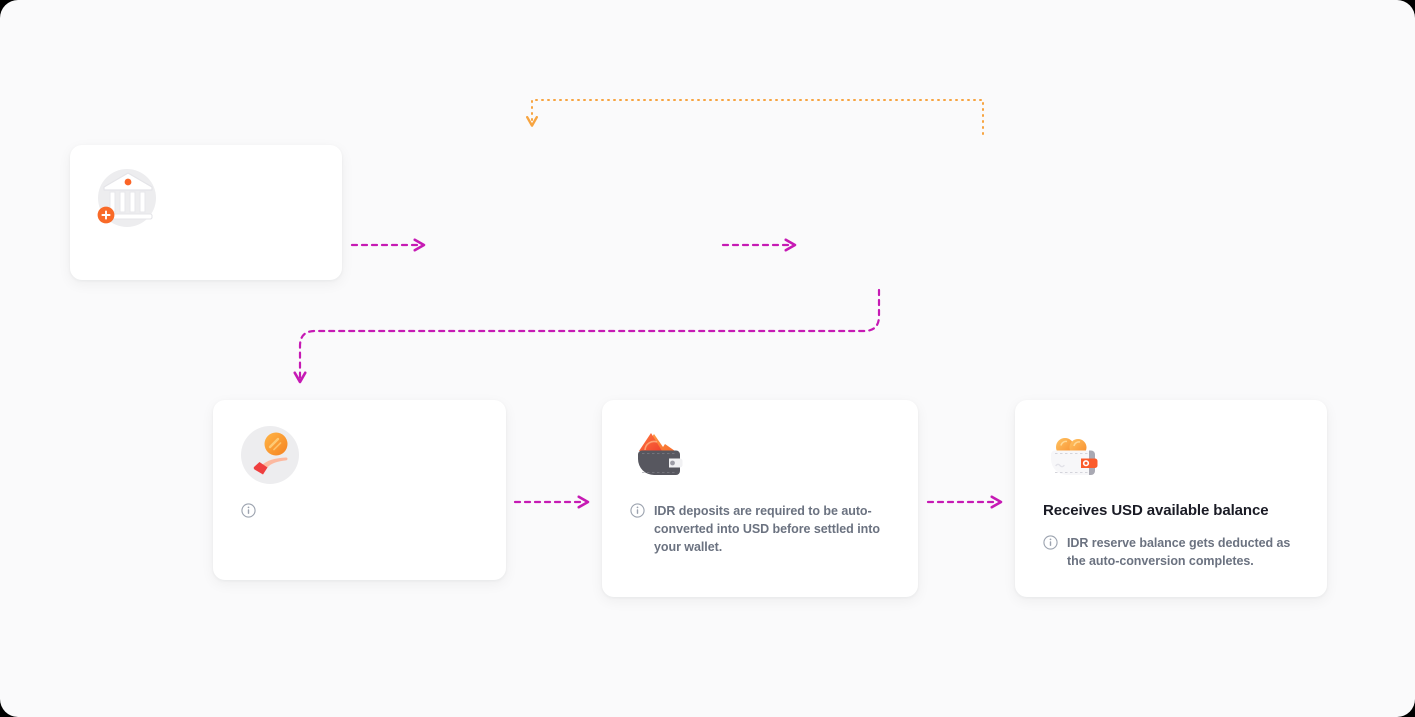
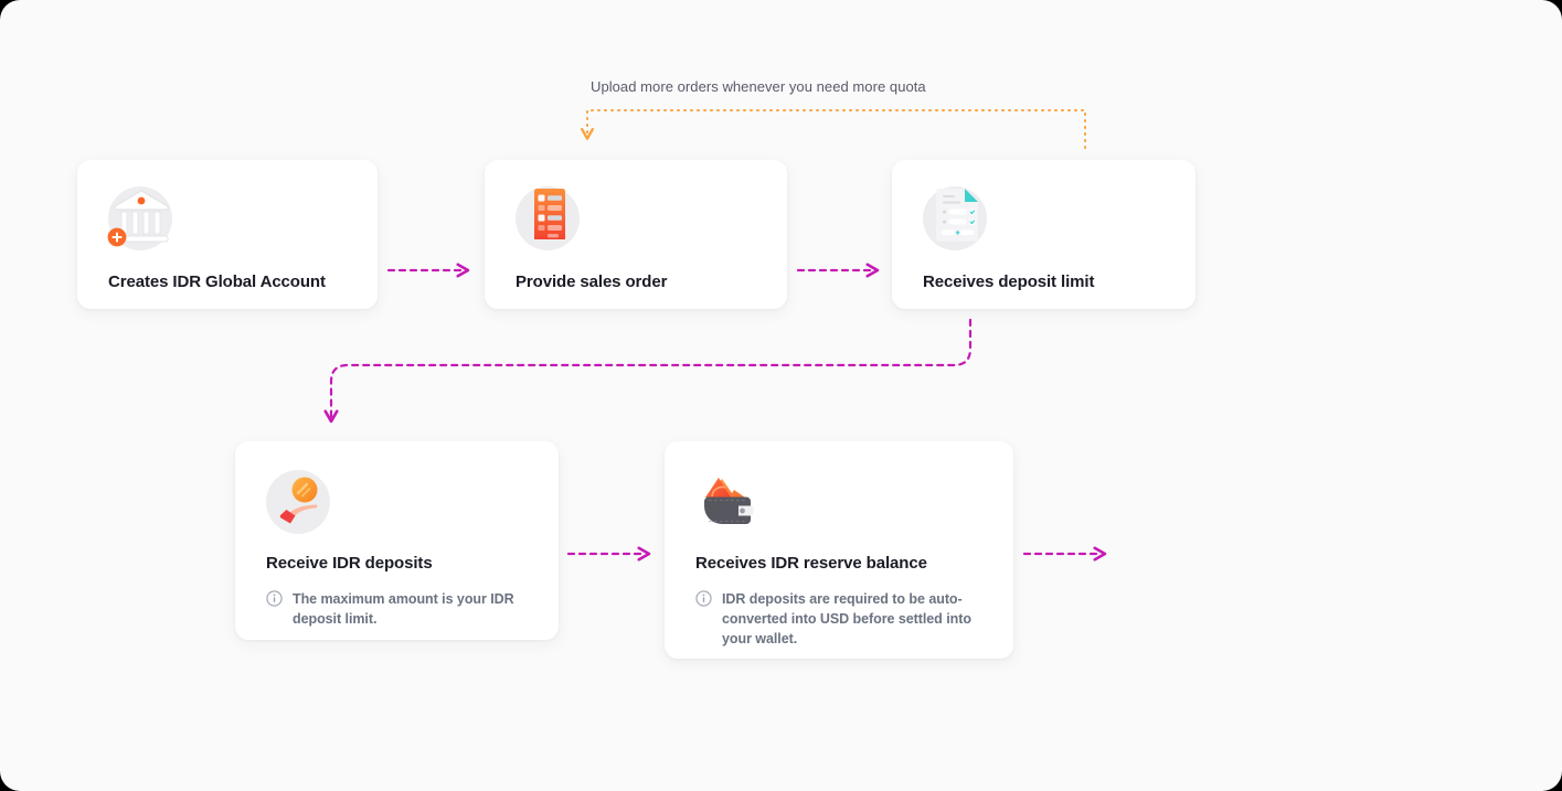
+ Upload more orders whenever you need more quota
+ Creates IDR Global Account
+ Provide sales order
+ Receives deposit limit
+ Receive IDR deposits
+ The maximum amount is your IDR deposit limit.
+ Receives IDR reserve balance
  IDR deposits are required to be auto-converted into USD before settled into your wallet.
- Receives USD available balance
- IDR reserve balance gets deducted as the auto-conversion completes.
